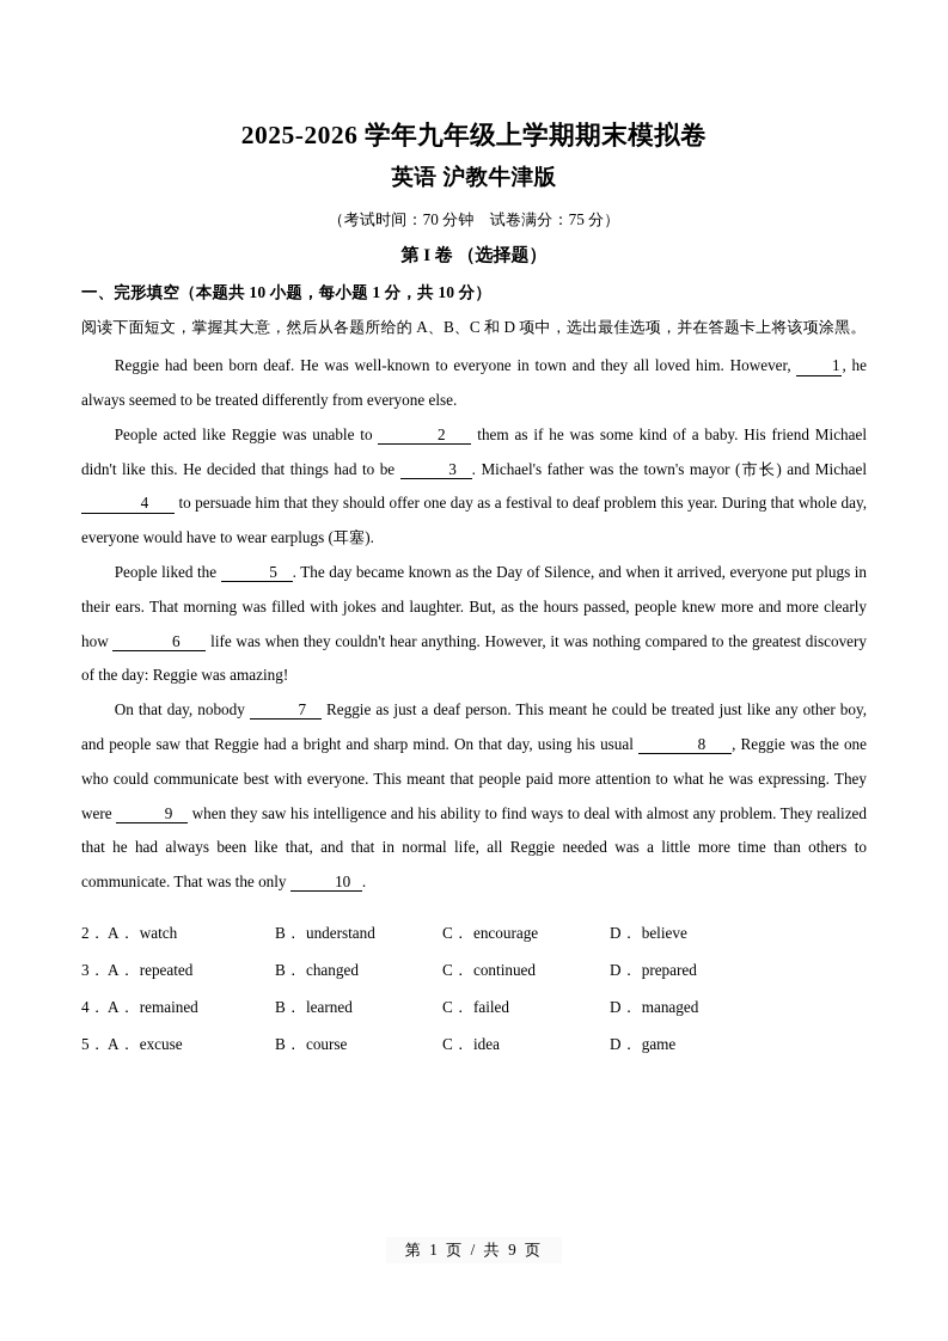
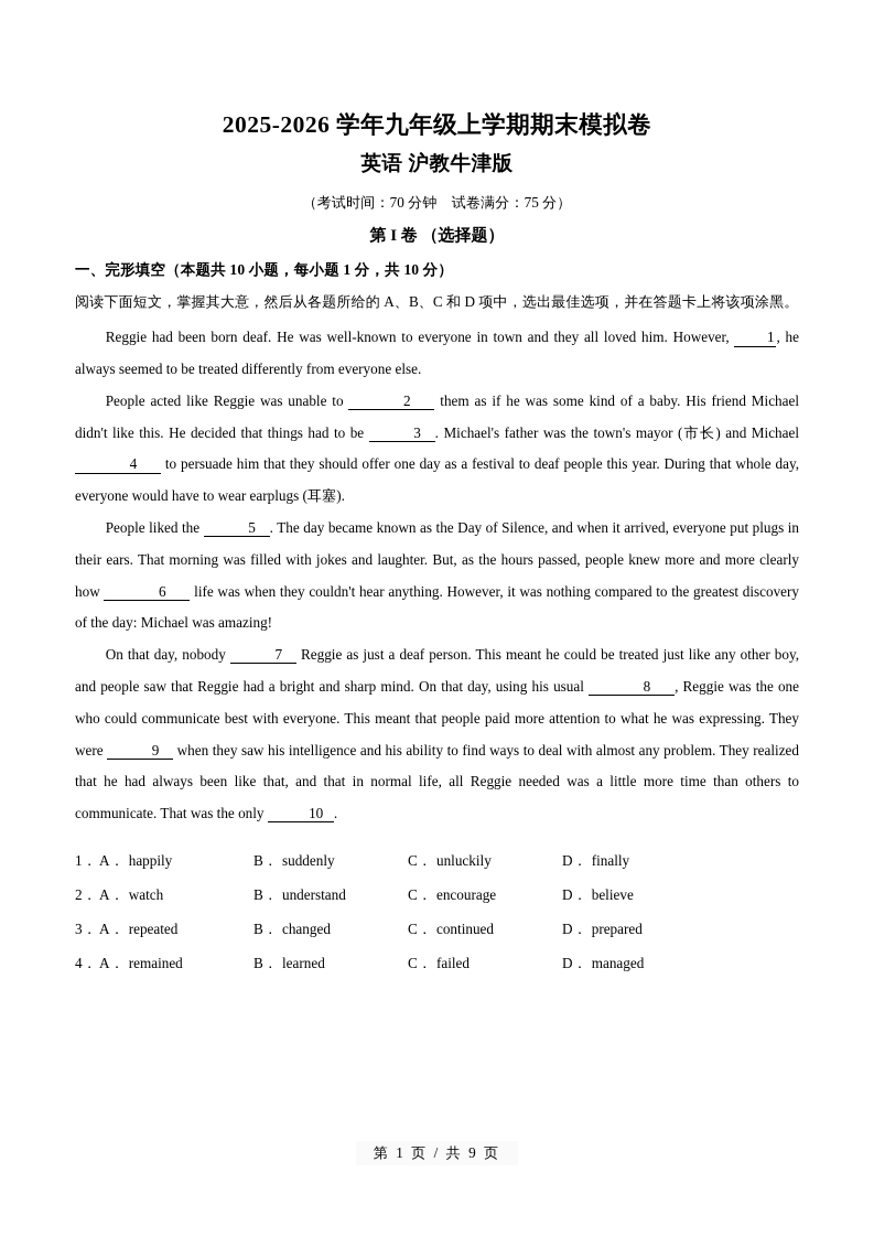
  2025-2026 学年九年级上学期期末模拟卷
  英语 沪教牛津版
  （考试时间：70 分钟 试卷满分：75 分）
  第 I 卷 （选择题）
  一、完形填空（本题共 10 小题，每小题 1 分，共 10 分）
  阅读下面短文，掌握其大意，然后从各题所给的 A、B、C 和 D 项中，选出最佳选项，并在答题卡上将该项涂黑。
  Reggie had been born deaf. He was well-known to everyone in town and they all loved him. However, 1 , he always seemed to be treated differently from everyone else.
- People acted like Reggie was unable to 2 them as if he was some kind of a baby. His friend Michael didn't like this. He decided that things had to be 3 . Michael's father was the town's mayor (市长) and Michael 4 to persuade him that they should offer one day as a festival to deaf problem this year. During that whole day, everyone would have to wear earplugs (耳塞).
+ People acted like Reggie was unable to 2 them as if he was some kind of a baby. His friend Michael didn't like this. He decided that things had to be 3 . Michael's father was the town's mayor (市长) and Michael 4 to persuade him that they should offer one day as a festival to deaf people this year. During that whole day, everyone would have to wear earplugs (耳塞).
- People liked the 5 . The day became known as the Day of Silence, and when it arrived, everyone put plugs in their ears. That morning was filled with jokes and laughter. But, as the hours passed, people knew more and more clearly how 6 life was when they couldn't hear anything. However, it was nothing compared to the greatest discovery of the day: Reggie was amazing!
+ People liked the 5 . The day became known as the Day of Silence, and when it arrived, everyone put plugs in their ears. That morning was filled with jokes and laughter. But, as the hours passed, people knew more and more clearly how 6 life was when they couldn't hear anything. However, it was nothing compared to the greatest discovery of the day: Michael was amazing!
  On that day, nobody 7 Reggie as just a deaf person. This meant he could be treated just like any other boy, and people saw that Reggie had a bright and sharp mind. On that day, using his usual 8 , Reggie was the one who could communicate best with everyone. This meant that people paid more attention to what he was expressing. They were 9 when they saw his intelligence and his ability to find ways to deal with almost any problem. They realized that he had always been like that, and that in normal life, all Reggie needed was a little more time than others to communicate. That was the only 10 .
+ 1．
+ A． happily
+ B． suddenly
+ C． unluckily
+ D． finally
  2．
  A． watch
  B． understand
  C． encourage
  D． believe
  3．
  A． repeated
  B． changed
  C． continued
  D． prepared
  4．
  A． remained
  B． learned
  C． failed
  D． managed
- 5．
- A． excuse
- B． course
- C． idea
- D． game
  第 1 页 / 共 9 页
